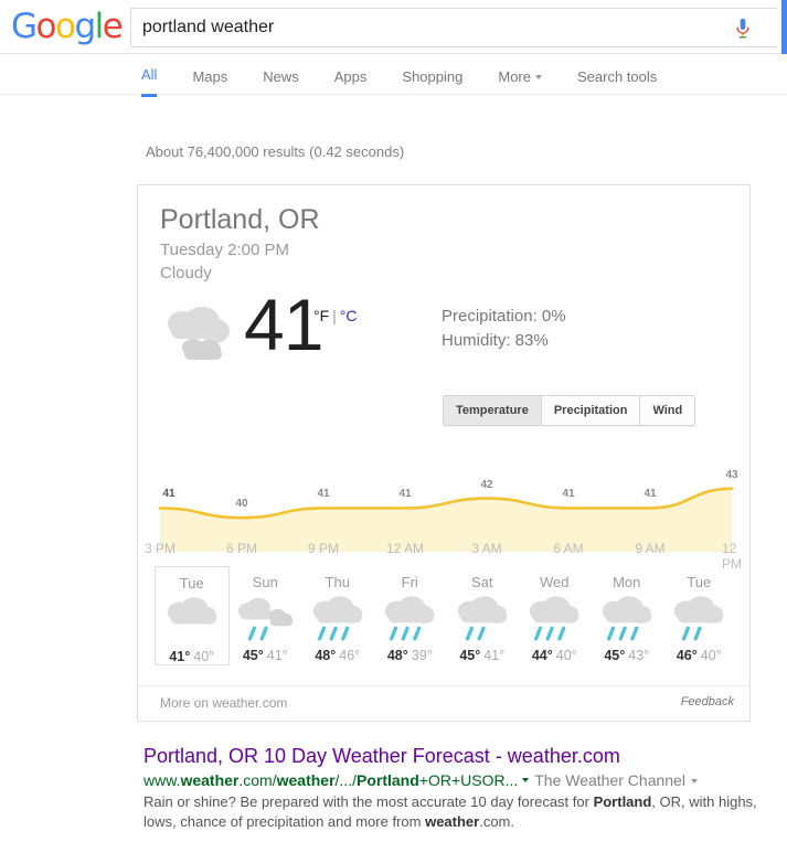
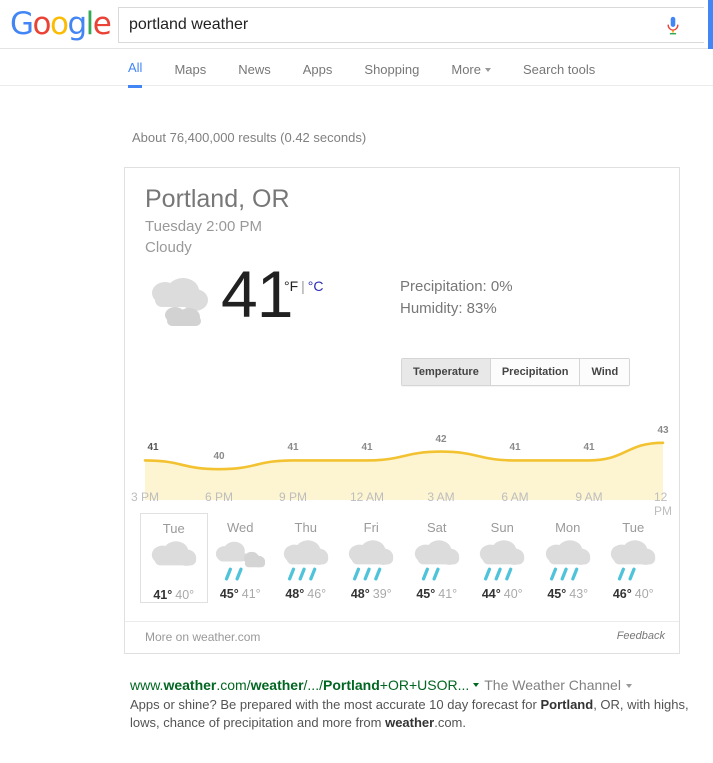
  Google
  portland weather
  All
  Maps
  News
  Apps
  Shopping
  More
  Search tools
  About 76,400,000 results (0.42 seconds)
  Portland, OR
  Tuesday 2:00 PM
  Cloudy
  41
  °F | °C
  Precipitation: 0%
  Humidity: 83%
  Temperature
  Precipitation
  Wind
  41
  40
  41
  41
  42
  41
  41
  43
  3 PM
  6 PM
  9 PM
  12 AM
  3 AM
  6 AM
  9 AM
  12 PM
  Tue
  41° 40°
- Sun
+ Wed
  45° 41°
  Thu
  48° 46°
  Fri
  48° 39°
  Sat
  45° 41°
- Wed
+ Sun
  44° 40°
  Mon
  45° 43°
  Tue
  46° 40°
  More on weather.com
  Feedback
- Portland, OR 10 Day Weather Forecast - weather.com
  www.weather.com/weather/.../Portland+OR+USOR... The Weather Channel
- Rain or shine? Be prepared with the most accurate 10 day forecast for Portland, OR, with highs, lows, chance of precipitation and more from weather.com.
+ Apps or shine? Be prepared with the most accurate 10 day forecast for Portland, OR, with highs, lows, chance of precipitation and more from weather.com.
